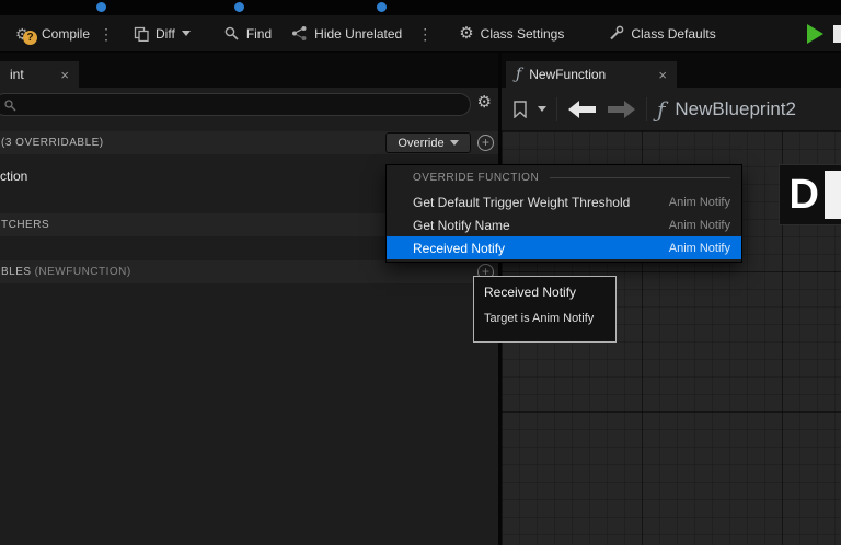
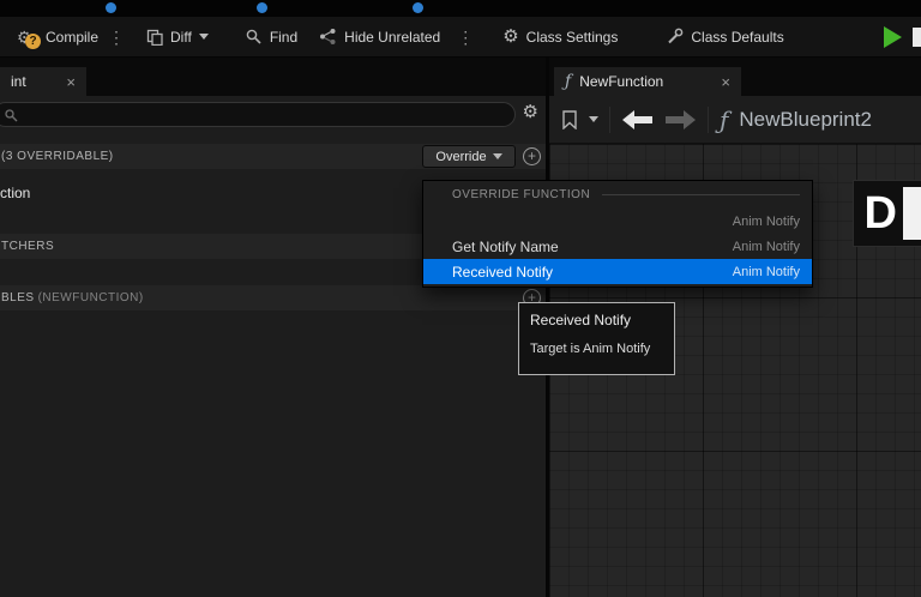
  ⚙
  ?
  Compile
  ⋮
  Diff
  Find
  Hide Unrelated
  ⋮
  ⚙
  Class Settings
  Class Defaults
  int
  ×
  ƒ
  NewFunction
  ×
  ⚙
  (3 OVERRIDABLE)
  Override
  +
  ction
  TCHERS
  BLES
  (NEWFUNCTION)
  +
  ƒ
  NewBlueprint2
  D
  OVERRIDE FUNCTION
- Get Default Trigger Weight Threshold
  Anim Notify
  Get Notify Name
  Anim Notify
  Received Notify
  Anim Notify
  Received Notify
  Target is Anim Notify
